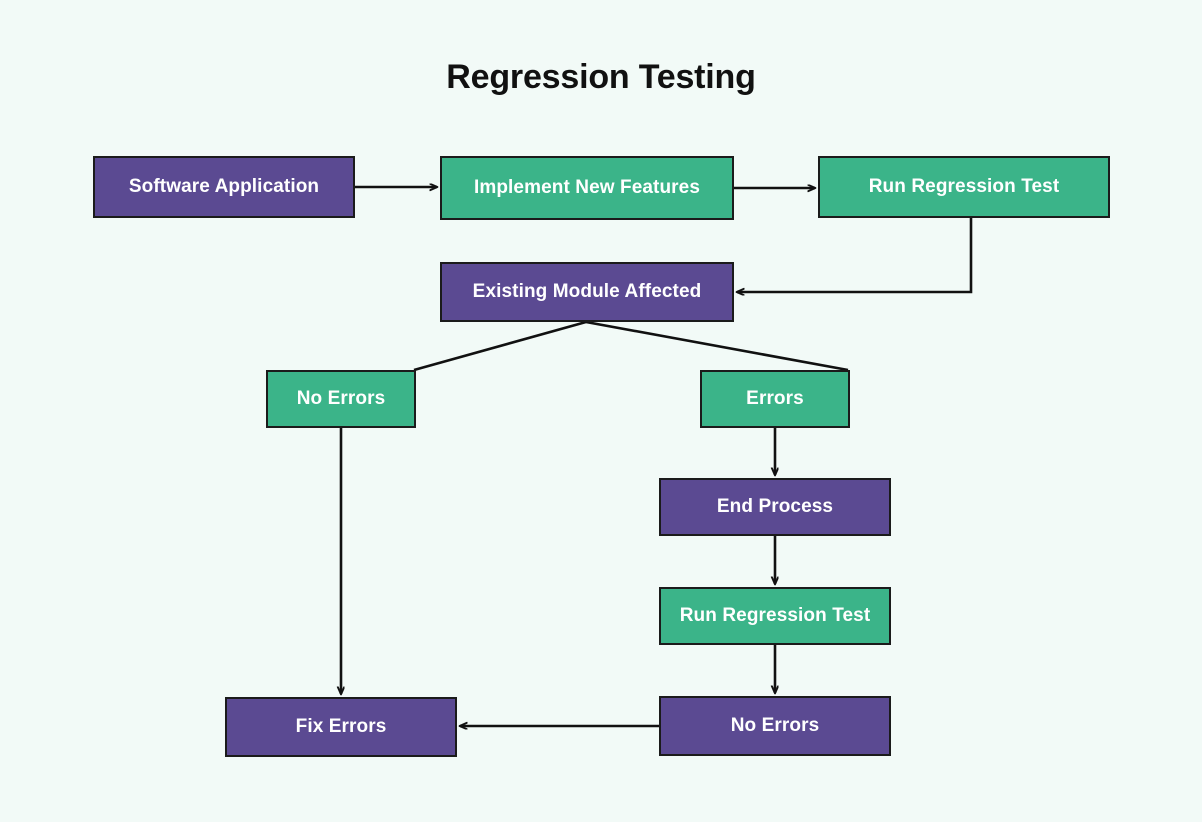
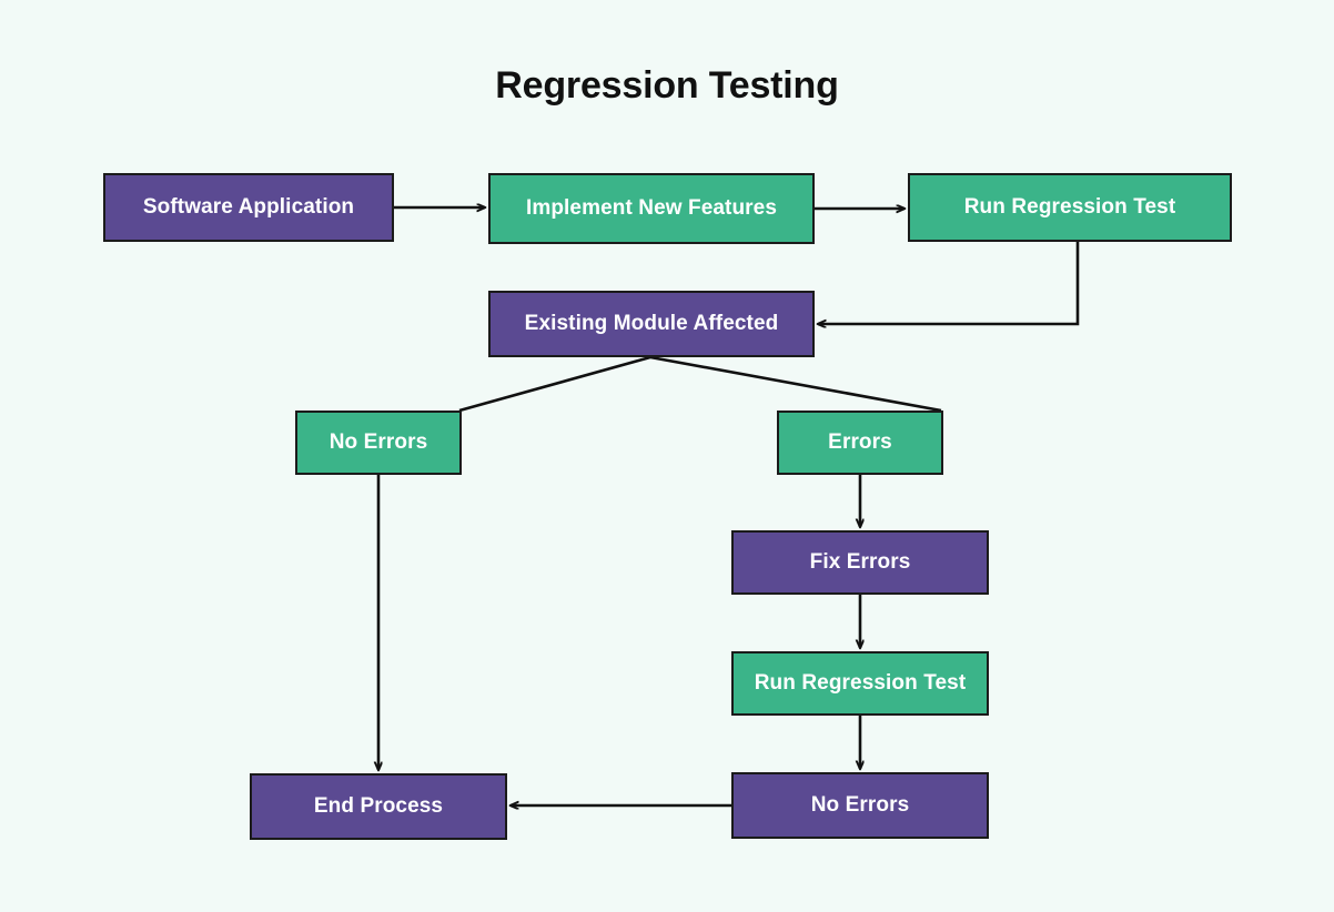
  Regression Testing
  Software Application
  Implement New Features
  Run Regression Test
  Existing Module Affected
  No Errors
  Errors
- End Process
+ Fix Errors
  Run Regression Test
  No Errors
- Fix Errors
+ End Process
